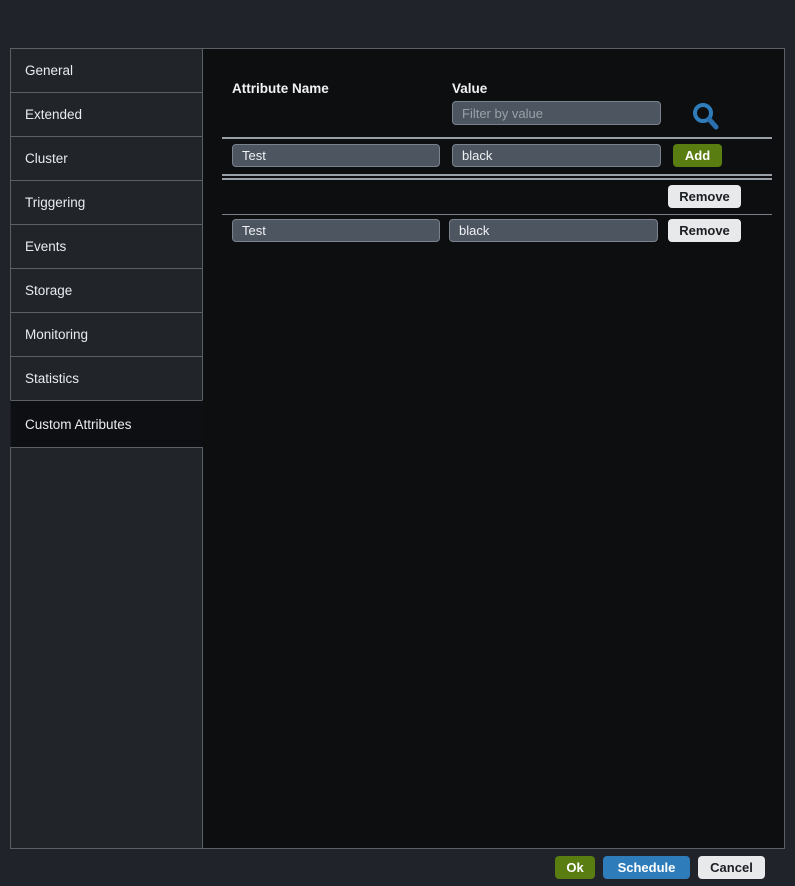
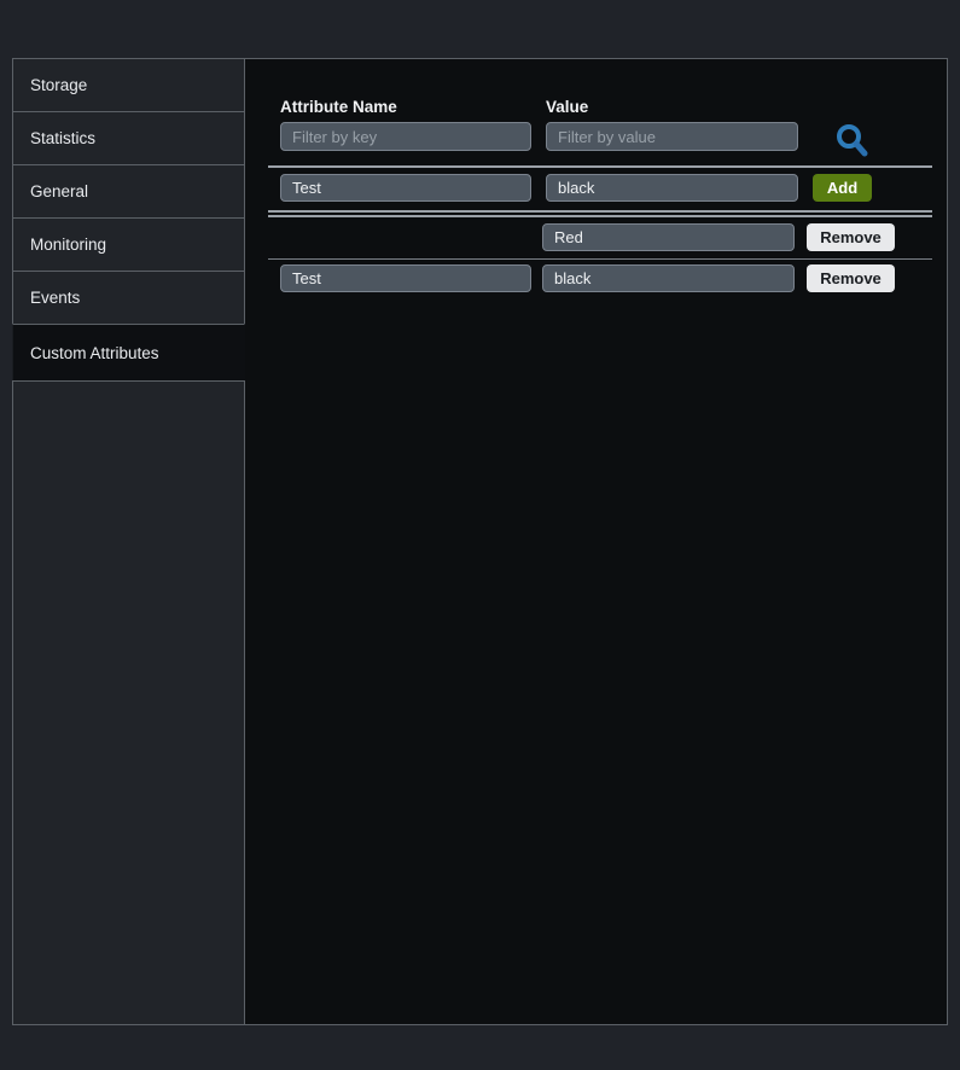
- General
+ Storage
- Extended
- Cluster
- Triggering
- Events
+ Statistics
- Storage
+ General
  Monitoring
- Statistics
+ Events
  Custom Attributes
  Attribute Name
  Value
+ Filter by key
  Filter by value
  Test
  black
  Add
+ Red
  Remove
  Test
  black
  Remove
- Ok
- Schedule
- Cancel
